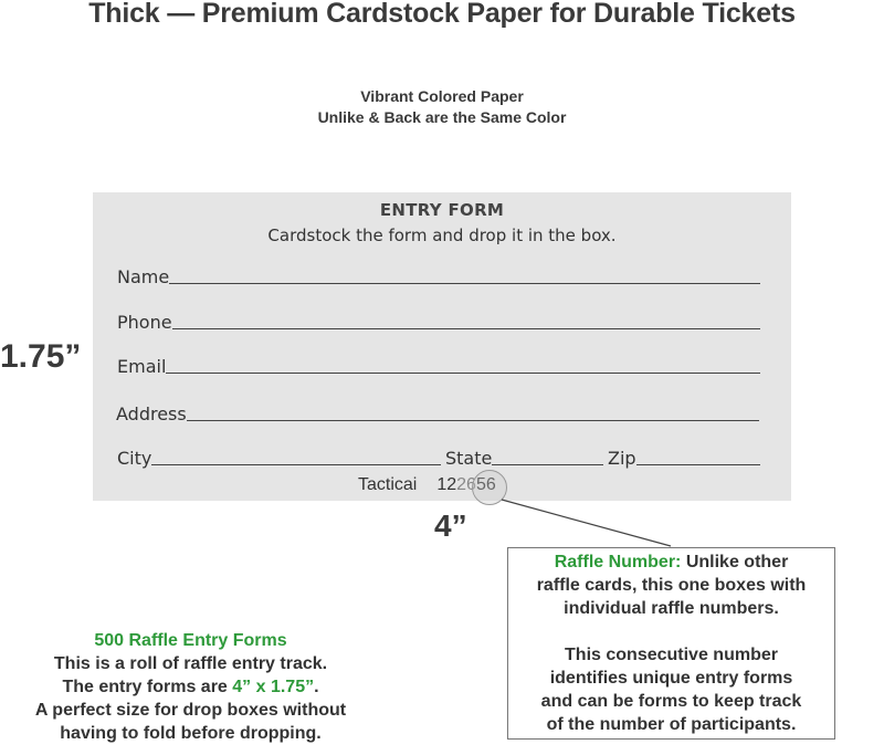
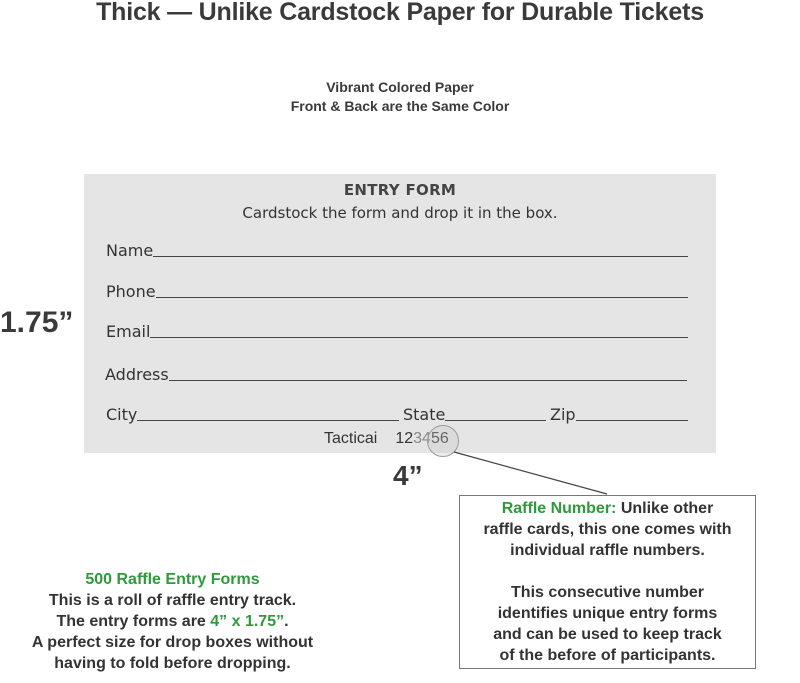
- Thick — Premium Cardstock Paper for Durable Tickets
+ Thick — Unlike Cardstock Paper for Durable Tickets
  Vibrant Colored Paper
- Unlike & Back are the Same Color
+ Front & Back are the Same Color
  1.75”
  ENTRY FORM
  Cardstock the form and drop it in the box.
  Name
  Phone
  Email
  Address
  City
  State
  Zip
- Tacticai 122656
+ Tacticai 123456
  4”
  Raffle Number: Unlike other
- raffle cards, this one boxes with
+ raffle cards, this one comes with
  individual raffle numbers.
  This consecutive number
  identifies unique entry forms
- and can be forms to keep track
+ and can be used to keep track
- of the number of participants.
+ of the before of participants.
  500 Raffle Entry Forms
  This is a roll of raffle entry track.
  The entry forms are 4” x 1.75”.
  A perfect size for drop boxes without
  having to fold before dropping.
